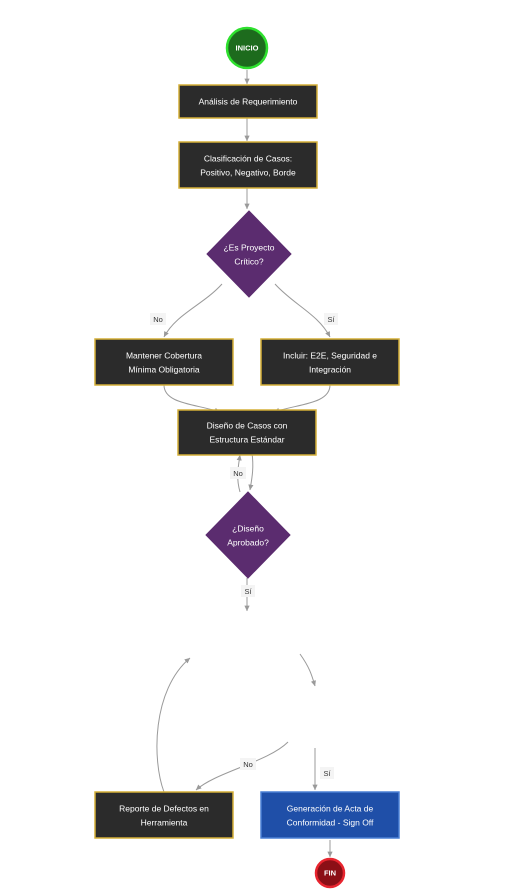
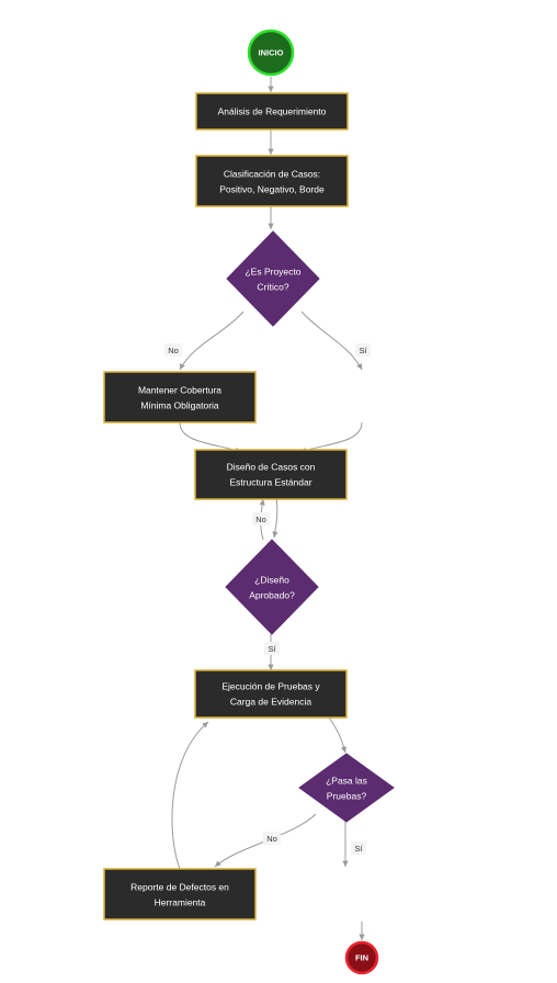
  No
  Sí
  No
  Sí
  No
  Sí
  INICIO
  Análisis de Requerimiento
  Clasificación de Casos:
  Positivo, Negativo, Borde
  ¿Es Proyecto
  Crítico?
  Mantener Cobertura
  Mínima Obligatoria
- Incluir: E2E, Seguridad e
- Integración
  Diseño de Casos con
  Estructura Estándar
  ¿Diseño
  Aprobado?
+ Ejecución de Pruebas y
+ Carga de Evidencia
+ ¿Pasa las
+ Pruebas?
  Reporte de Defectos en
  Herramienta
- Generación de Acta de
- Conformidad - Sign Off
  FIN
